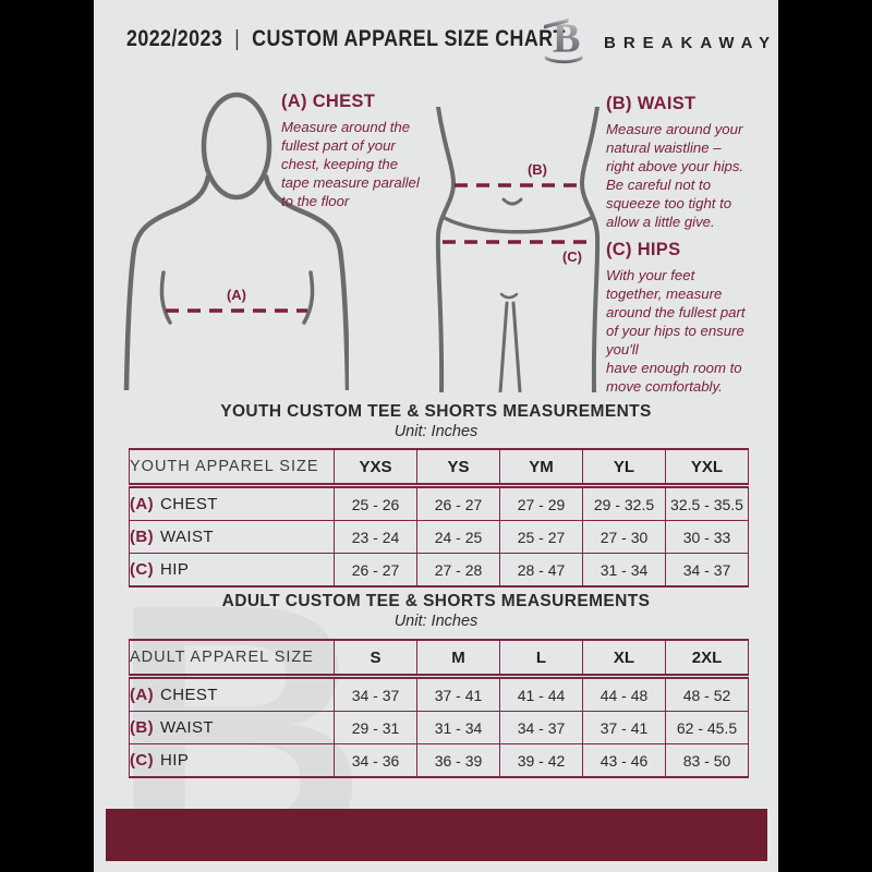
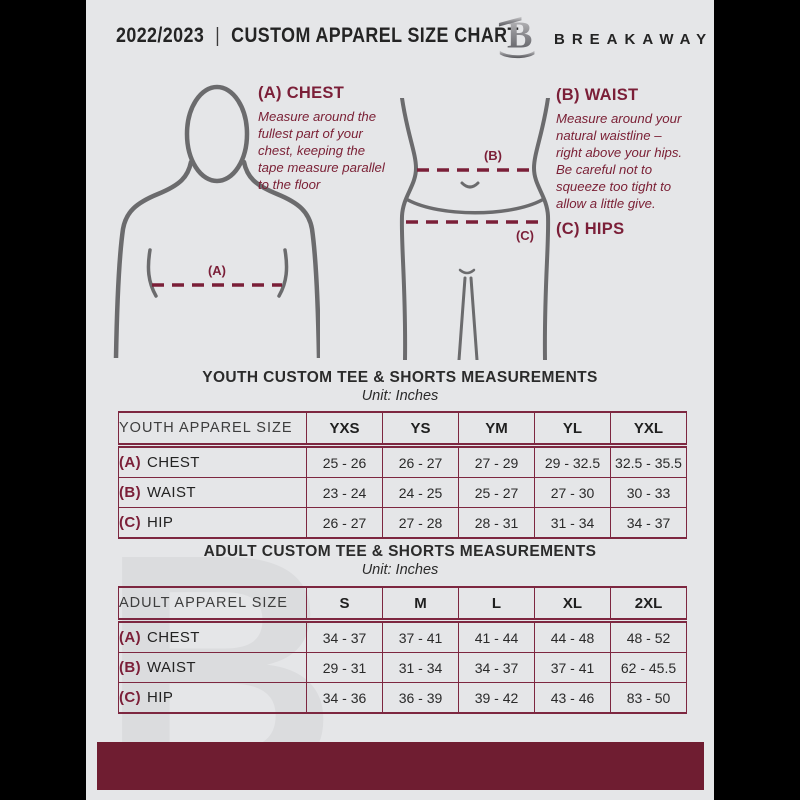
  B
  2022/2023
  |
  CUSTOM APPAREL SIZE CHART
  B
  BREAKAWAY
  (A)
  (B)
  (C)
  (A) CHEST
  Measure around the
  fullest part of your
  chest, keeping the
  tape measure parallel
  to the floor
  (B) WAIST
  Measure around your
  natural waistline –
  right above your hips.
  Be careful not to
  squeeze too tight to
  allow a little give.
  (C) HIPS
- With your feet
- together, measure
- around the fullest part
- of your hips to ensure
- you'll
- have enough room to
- move comfortably.
  YOUTH CUSTOM TEE & SHORTS MEASUREMENTS
  Unit: Inches
  YOUTH APPAREL SIZE	YXS	YS	YM	YL	YXL
  (A) CHEST	25 - 26	26 - 27	27 - 29	29 - 32.5	32.5 - 35.5
  (B) WAIST	23 - 24	24 - 25	25 - 27	27 - 30	30 - 33
- (C) HIP	26 - 27	27 - 28	28 - 47	31 - 34	34 - 37
+ (C) HIP	26 - 27	27 - 28	28 - 31	31 - 34	34 - 37
  ADULT CUSTOM TEE & SHORTS MEASUREMENTS
  Unit: Inches
  ADULT APPAREL SIZE	S	M	L	XL	2XL
  (A) CHEST	34 - 37	37 - 41	41 - 44	44 - 48	48 - 52
  (B) WAIST	29 - 31	31 - 34	34 - 37	37 - 41	62 - 45.5
  (C) HIP	34 - 36	36 - 39	39 - 42	43 - 46	83 - 50
